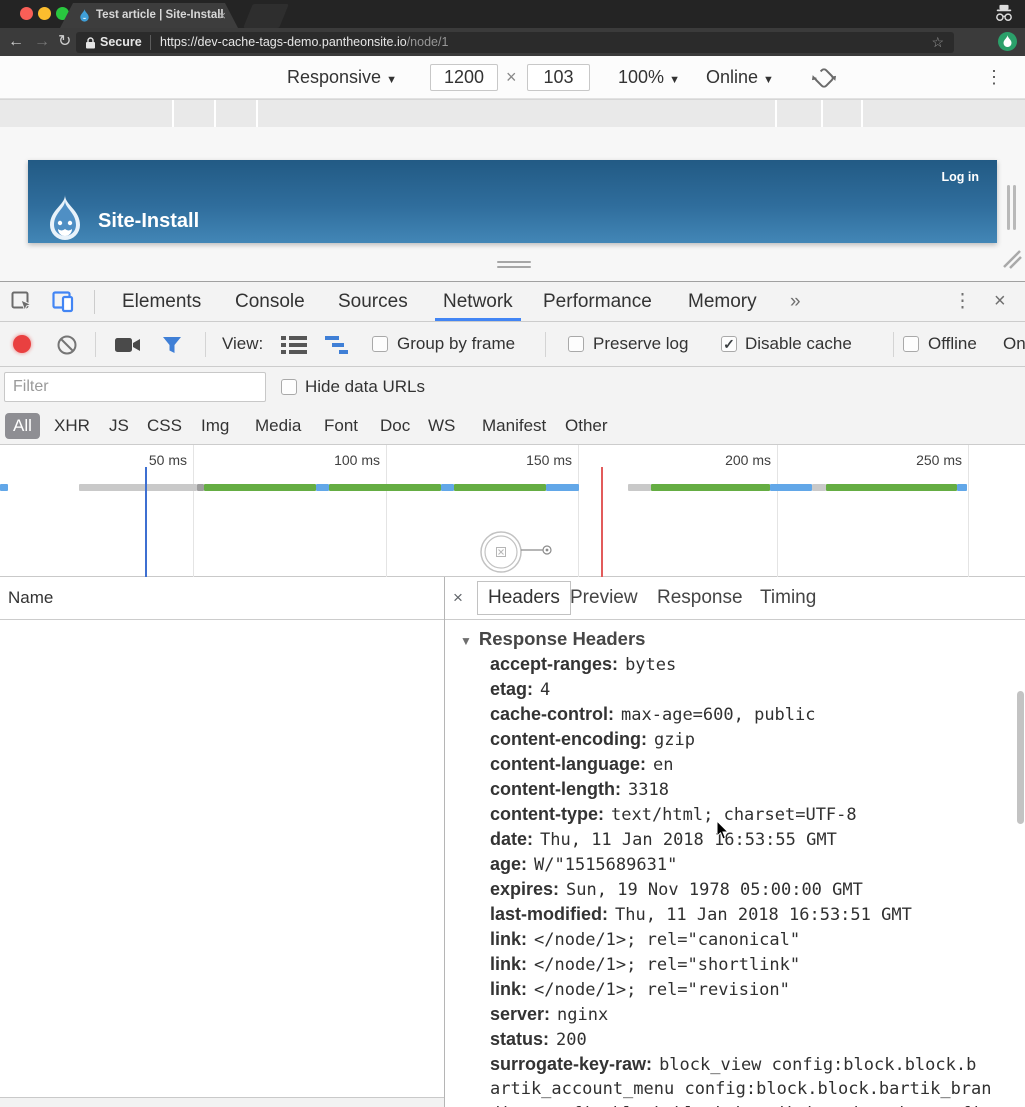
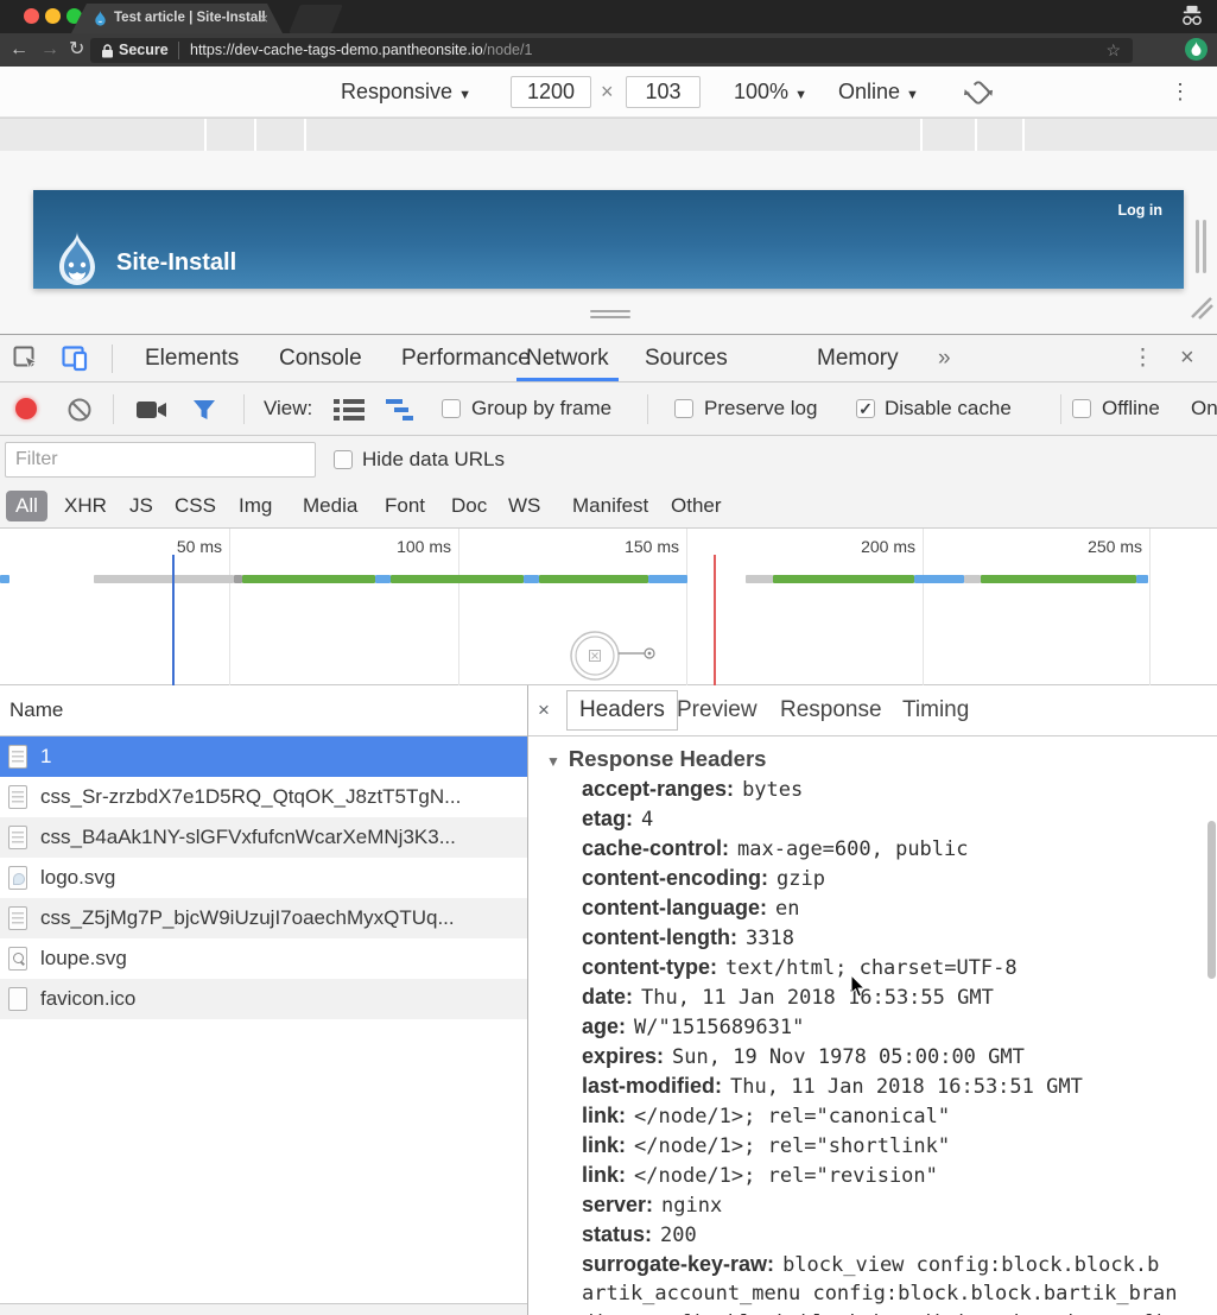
  Test article | Site-Install
  ×
  ←
  →
  ↻
  Secure
  https://dev-cache-tags-demo.pantheonsite.io/node/1
  ☆
  Responsive ▼
  1200
  ×
  103
  100% ▼
  Online ▼
  ⋮
  Log in
  Site-Install
  »
  ⋮
  ×
  Elements
  Console
- Sources
+ Performance
  Network
- Performance
+ Sources
  Memory
  View:
  Group by frame
  Preserve log
  ✓
  Disable cache
  Offline
  Filter
  Hide data URLs
  All
  XHR
  JS
  CSS
  Img
  Media
  Font
  Doc
  WS
  Manifest
  Other
  50 ms
  100 ms
  150 ms
  200 ms
  250 ms
  Name
+ 1
+ css_Sr-zrzbdX7e1D5RQ_QtqOK_J8ztT5TgN...
+ css_B4aAk1NY-slGFVxfufcnWcarXeMNj3K3...
+ logo.svg
+ css_Z5jMg7P_bjcW9iUzujI7oaechMyxQTUq...
+ loupe.svg
+ favicon.ico
  ×
  Headers
  Preview
  Response
  Timing
  ▼ Response Headers
  accept-ranges: bytes
  etag: 4
  cache-control: max-age=600, public
  content-encoding: gzip
  content-language: en
  content-length: 3318
  content-type: text/html; charset=UTF-8
  date: Thu, 11 Jan 2018 16:53:55 GMT
  age: W/"1515689631"
  expires: Sun, 19 Nov 1978 05:00:00 GMT
  last-modified: Thu, 11 Jan 2018 16:53:51 GMT
  link: </node/1>; rel="canonical"
  link: </node/1>; rel="shortlink"
  link: </node/1>; rel="revision"
  server: nginx
  status: 200
  surrogate-key-raw: block_view config:block.block.b
  artik_account_menu config:block.block.bartik_bran
